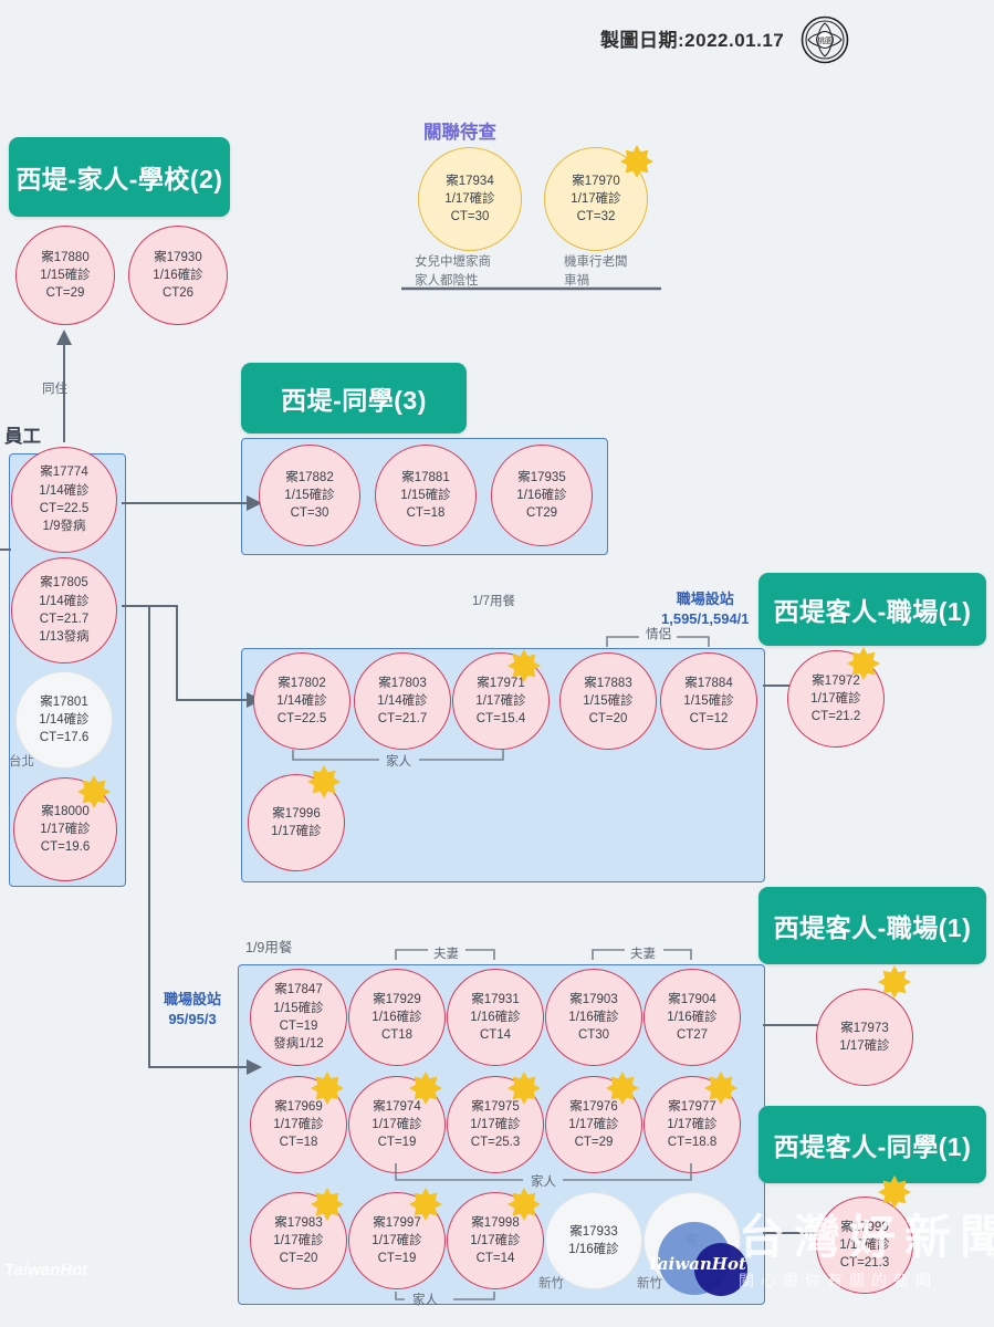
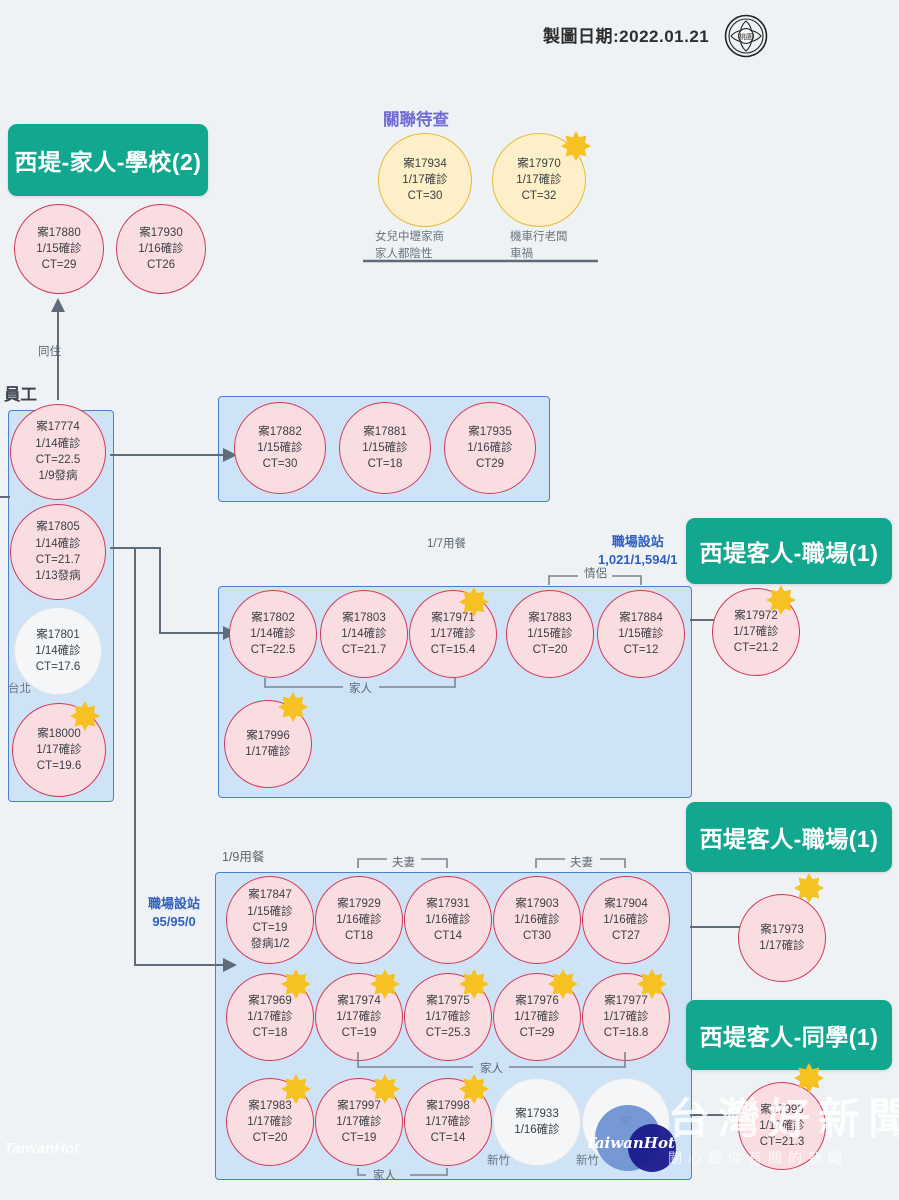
- 製圖日期:2022.01.17
+ 製圖日期:2022.01.21
  桃園
  關聯待查
  案17934
  1/17確診
  CT=30
  女兒中壢家商
  家人都陰性
  案17970
  1/17確診
  CT=32
  機車行老闆
  車禍
  西堤-家人-學校(2)
  案17880
  1/15確診
  CT=29
  案17930
  1/16確診
  CT26
  同住
  員工
  案17774
  1/14確診
  CT=22.5
  1/9發病
  案17805
  1/14確診
  CT=21.7
  1/13發病
  案17801
  1/14確診
  CT=17.6
  台北
  案18000
  1/17確診
  CT=19.6
- 西堤-同學(3)
  案17882
  1/15確診
  CT=30
  案17881
  1/15確診
  CT=18
  案17935
  1/16確診
  CT29
  1/7用餐
  職場設站
- 1,595/1,594/1
+ 1,021/1,594/1
  案17802
  1/14確診
  CT=22.5
  案17803
  1/14確診
  CT=21.7
  案17971
  1/17確診
  CT=15.4
  案17883
  1/15確診
  CT=20
  案17884
  1/15確診
  CT=12
  案17996
  1/17確診
  家人
  情侶
  西堤客人-職場(1)
  案17972
  1/17確診
  CT=21.2
  1/9用餐
  職場設站
- 95/95/3
+ 95/95/0
  案17847
  1/15確診
  CT=19
- 發病1/12
+ 發病1/2
  案17929
  1/16確診
  CT18
  案17931
  1/16確診
  CT14
  案17903
  1/16確診
  CT30
  案17904
  1/16確診
  CT27
  案17969
  1/17確診
  CT=18
  案17974
  1/17確診
  CT=19
  案17975
  1/17確診
  CT=25.3
  案17976
  1/17確診
  CT=29
  案17977
  1/17確診
  CT=18.8
  案17983
  1/17確診
  CT=20
  案17997
  1/17確診
  CT=19
  案17998
  1/17確診
  CT=14
  案17933
  1/16確診
  新竹
  新竹
  夫妻
  夫妻
  家人
  家人
  西堤客人-職場(1)
  案17973
  1/17確診
  西堤客人-同學(1)
  案17999
  1/17確診
  CT=21.3
  TaiwanHot
  台灣好新聞
  關心跟你有關的新聞
